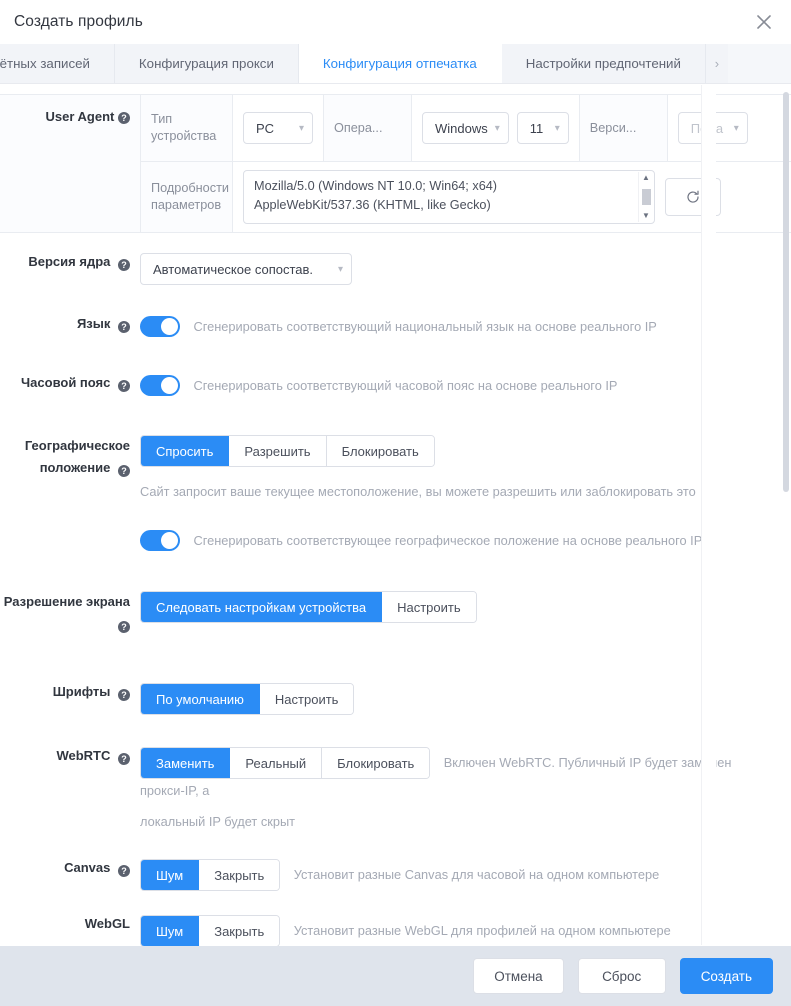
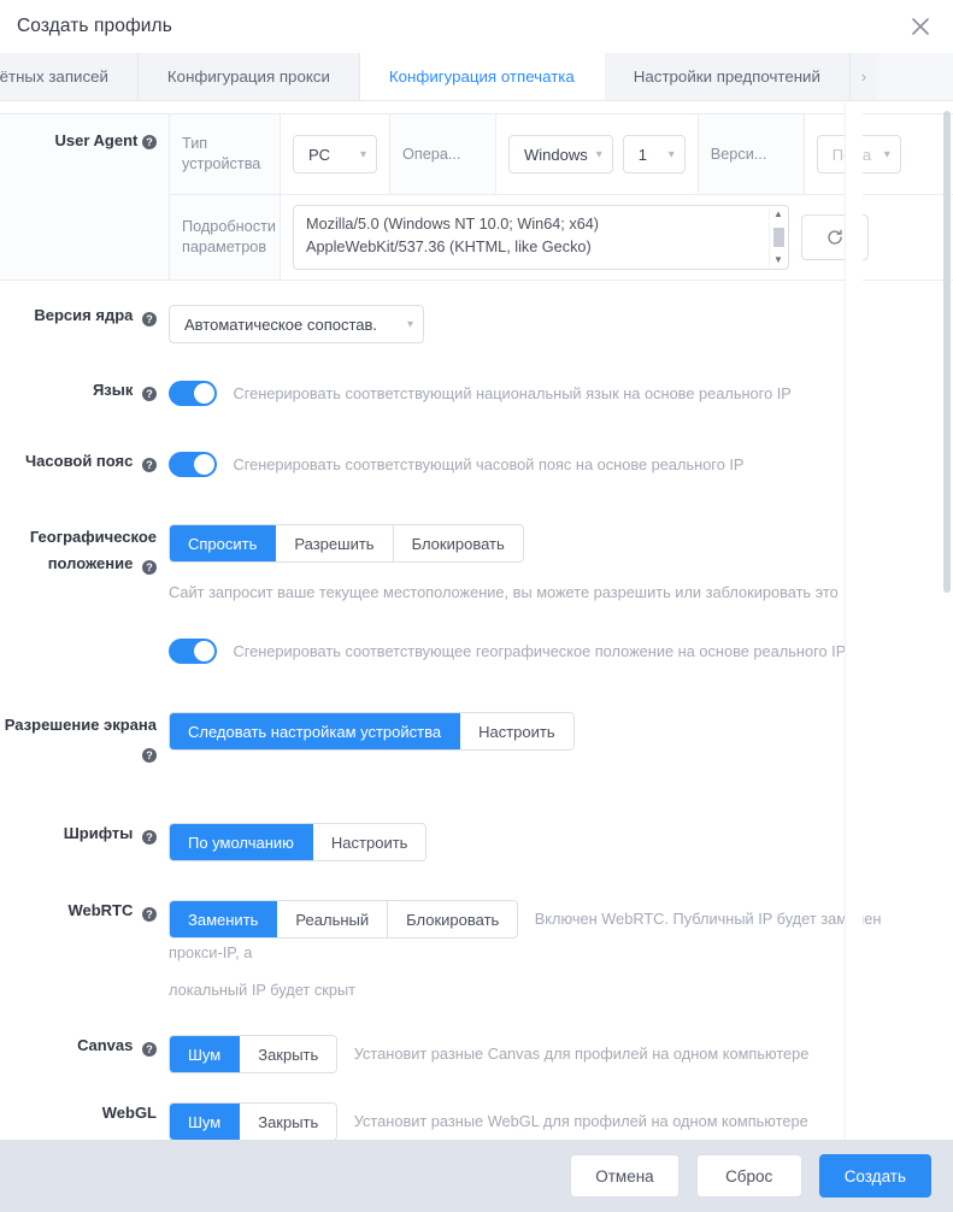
  Создать профиль
  Конфигурация прокси
  Конфигурация отпечатка
  Настройки предпочтений
  ›
  User Agent ?
  Тип устройства
  PC
  ▾
  Опера...
  Windows
  ▾
- 11
+ 1
  ▾
  Верси...
  ▾
  Подробности параметров
  Mozilla/5.0 (Windows NT 10.0; Win64; x64)
  AppleWebKit/537.36 (KHTML, like Gecko)
  ▲
  ▼
  Версия ядра ?
  Автоматическое сопостав.
  ▾
  Язык ?
  Сгенерировать соответствующий национальный язык на основе реального IP
  Часовой пояс ?
  Сгенерировать соответствующий часовой пояс на основе реального IP
  Географическое
  положение ?
  Спросить
  Разрешить
  Блокировать
  Сайт запросит ваше текущее местоположение, вы можете разрешить или заблокировать это
  Сгенерировать соответствующее географическое положение на основе реального IP
  Разрешение экрана
  ?
  Следовать настройкам устройства
  Настроить
  Шрифты ?
  По умолчанию
  Настроить
  WebRTC ?
  Заменить
  Реальный
  Блокировать
  Включен WebRTC. Публичный IP будет замен прокси-IP, а
  локальный IP будет скрыт
  Canvas ?
  Шум
  Закрыть
- Установит разные Canvas для часовой на одном компьютере
+ Установит разные Canvas для профилей на одном компьютере
  WebGL
  Шум
  Закрыть
  Установит разные WebGL для профилей на одном компьютере
  Отмена
  Сброс
  Создать
